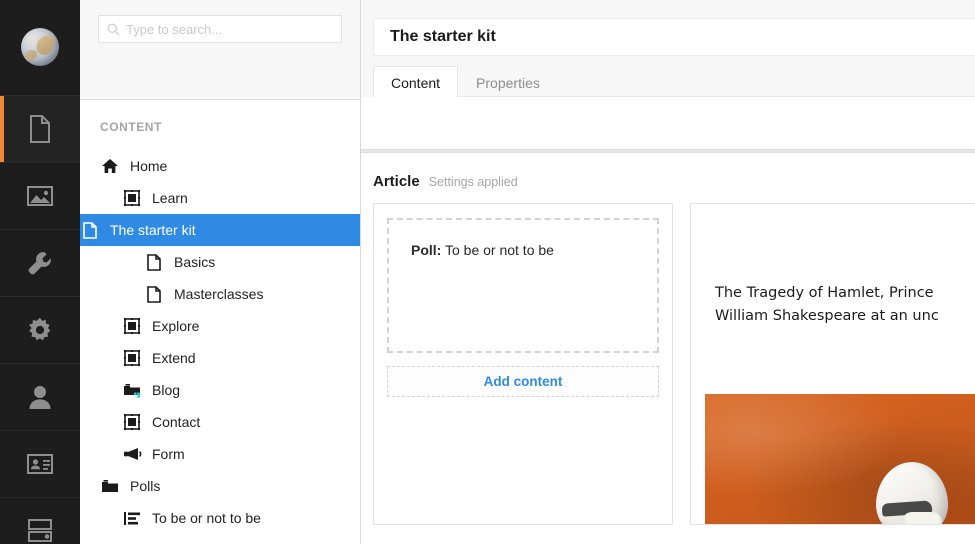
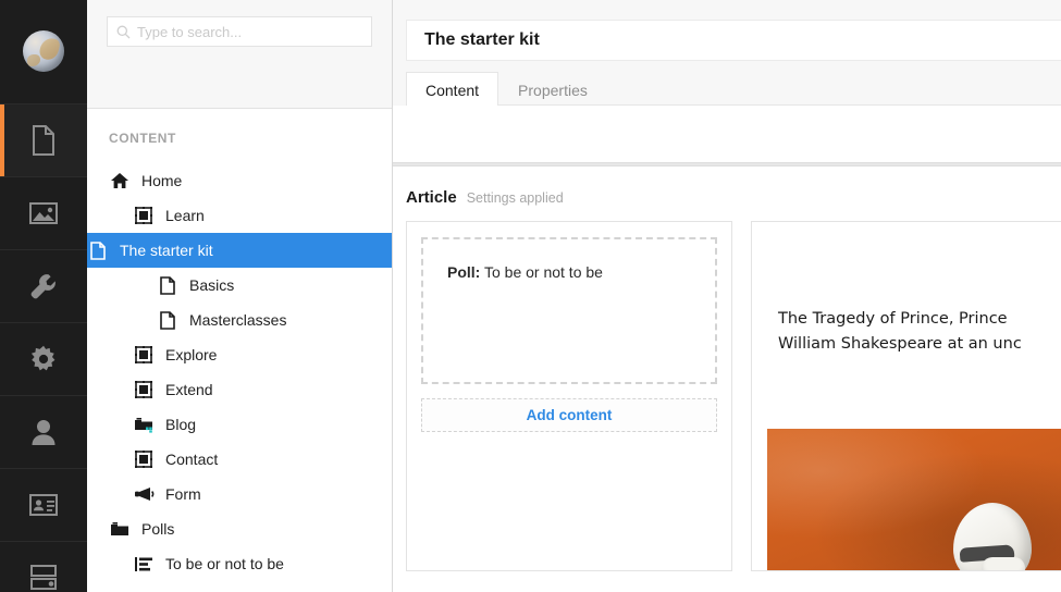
  Type to search...
  CONTENT
  Home
  Learn
  The starter kit
  Basics
  Masterclasses
  Explore
  Extend
  Blog
  Contact
  Form
  Polls
  To be or not to be
  The starter kit
  Content
  Properties
  Article
  Settings applied
  Poll: To be or not to be
  Add content
- The Tragedy of Hamlet, Prince
+ The Tragedy of Prince, Prince
  William Shakespeare at an unc
